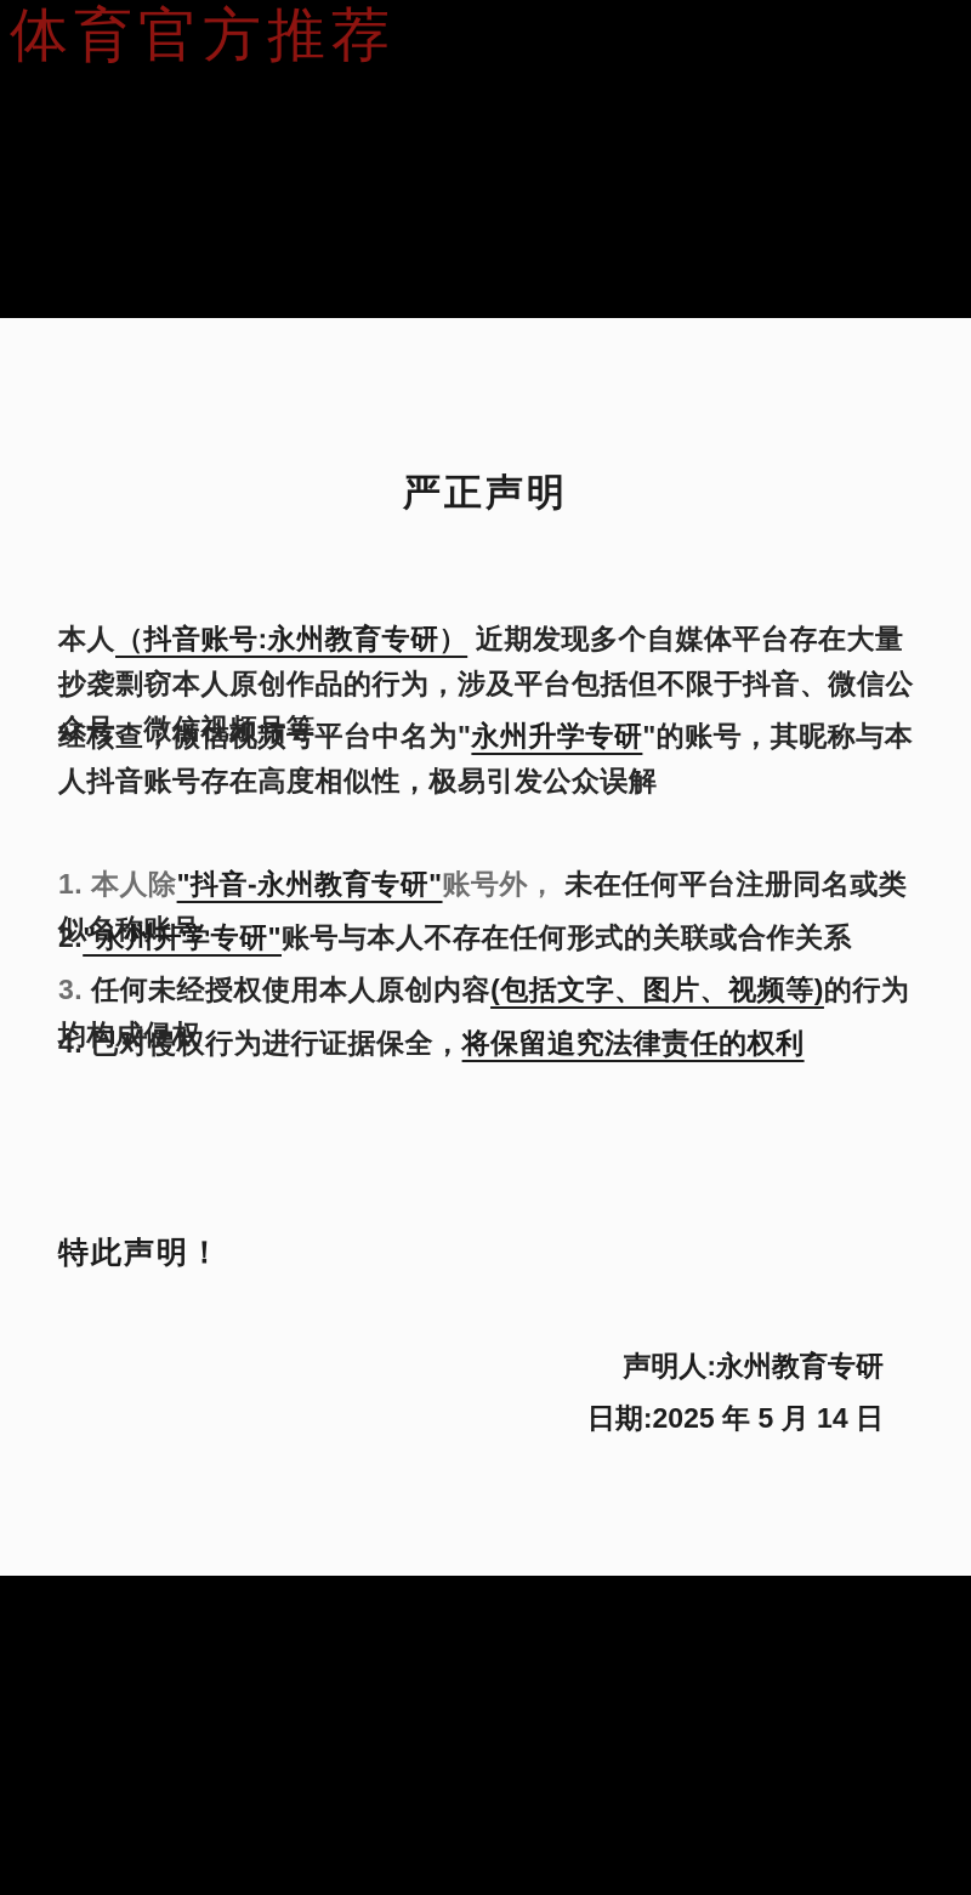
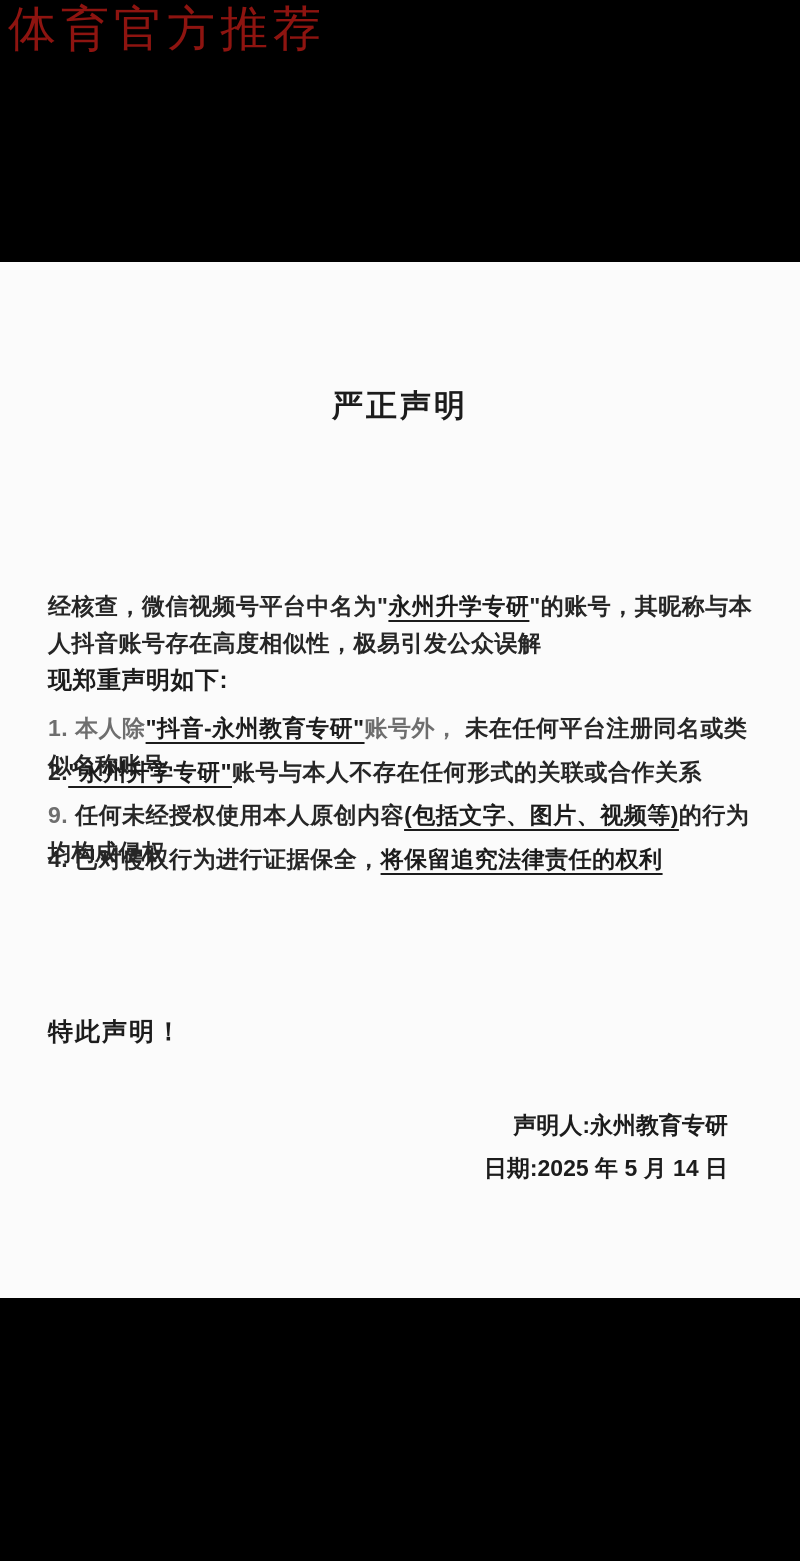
  体育官方推荐
  严正声明
- 本人（抖音账号:永州教育专研） 近期发现多个自媒体平台存在大量抄袭剽窃本人原创作品的行为，涉及平台包括但不限于抖音、微信公众号、微信视频号等
  经核查，微信视频号平台中名为"永州升学专研"的账号，其昵称与本人抖音账号存在高度相似性，极易引发公众误解
+ 现郑重声明如下:
  1. 本人除"抖音-永州教育专研"账号外， 未在任何平台注册同名或类似名称账号
  2."永州升学专研"账号与本人不存在任何形式的关联或合作关系
- 3. 任何未经授权使用本人原创内容(包括文字、图片、视频等)的行为均构成侵权
+ 9. 任何未经授权使用本人原创内容(包括文字、图片、视频等)的行为均构成侵权
  4. 已对侵权行为进行证据保全，将保留追究法律责任的权利
  特此声明！
  声明人:永州教育专研
  日期:2025 年 5 月 14 日
